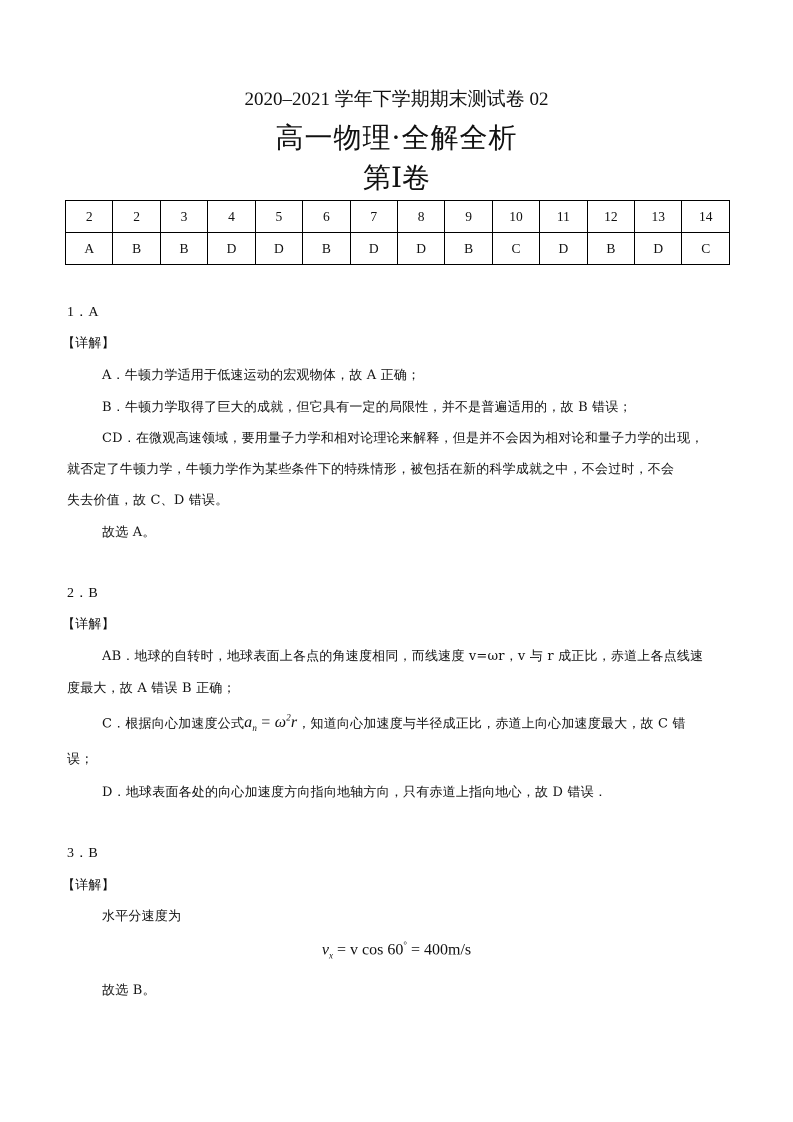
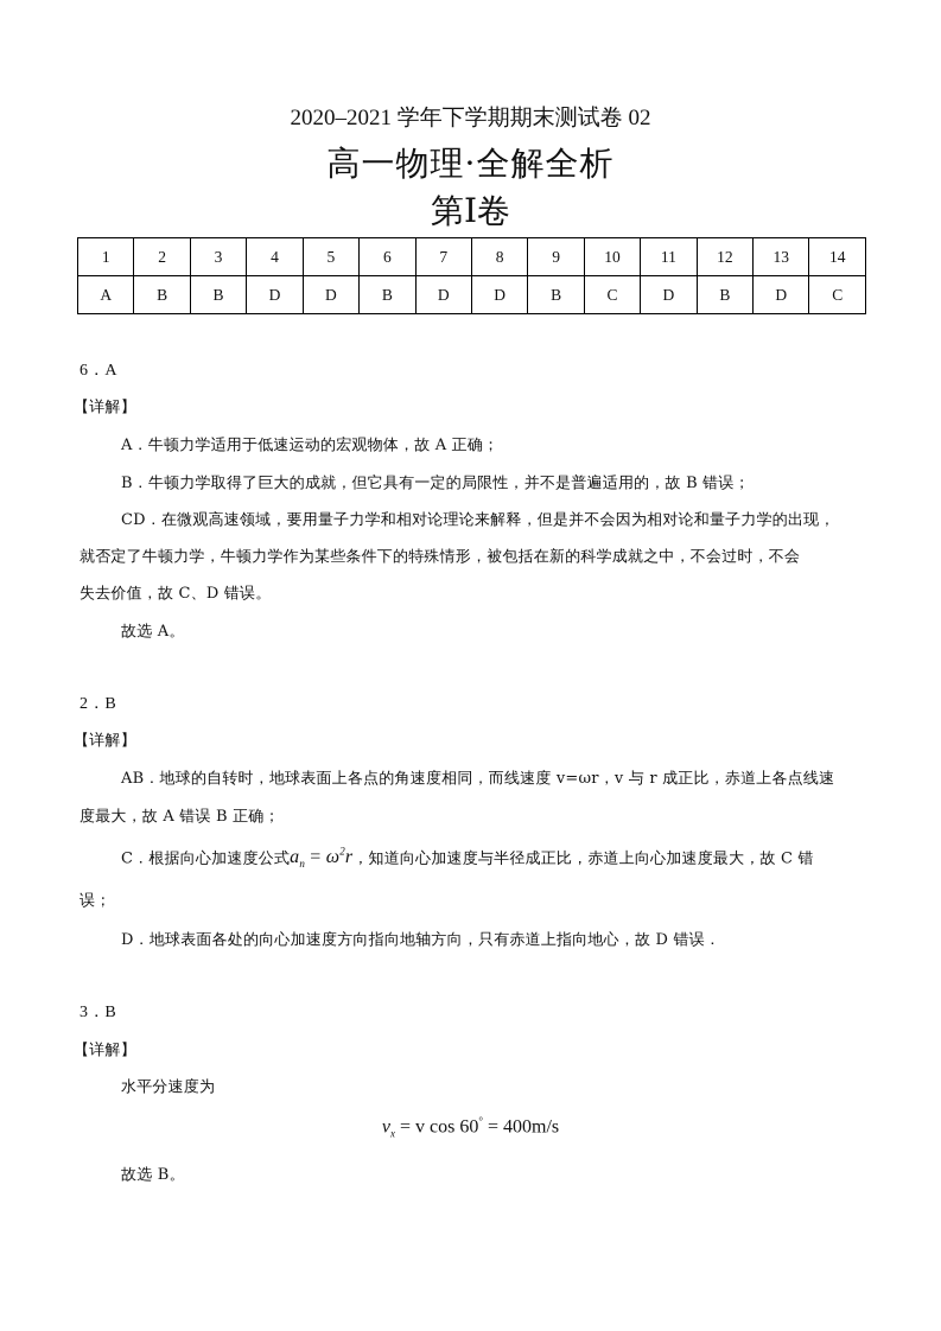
  2020–2021 学年下学期期末测试卷 02
  高一物理·全解全析
  第I卷
- 2	2	3	4	5	6	7	8	9	10	11	12	13	14
+ 1	2	3	4	5	6	7	8	9	10	11	12	13	14
  A	B	B	D	D	B	D	D	B	C	D	B	D	C
- 1．A
+ 6．A
  【详解】
  A．牛顿力学适用于低速运动的宏观物体，故 A 正确；
  B．牛顿力学取得了巨大的成就，但它具有一定的局限性，并不是普遍适用的，故 B 错误；
  CD．在微观高速领域，要用量子力学和相对论理论来解释，但是并不会因为相对论和量子力学的出现，
  就否定了牛顿力学，牛顿力学作为某些条件下的特殊情形，被包括在新的科学成就之中，不会过时，不会
  失去价值，故 C、D 错误。
  故选 A。
  2．B
  【详解】
  AB．地球的自转时，地球表面上各点的角速度相同，而线速度 v=ωr，v 与 r 成正比，赤道上各点线速
  度最大，故 A 错误 B 正确；
  C．根据向心加速度公式an = ω2r，知道向心加速度与半径成正比，赤道上向心加速度最大，故 C 错
  误；
  D．地球表面各处的向心加速度方向指向地轴方向，只有赤道上指向地心，故 D 错误．
  3．B
  【详解】
  水平分速度为
  vx = v cos 60° = 400m/s
  故选 B。
